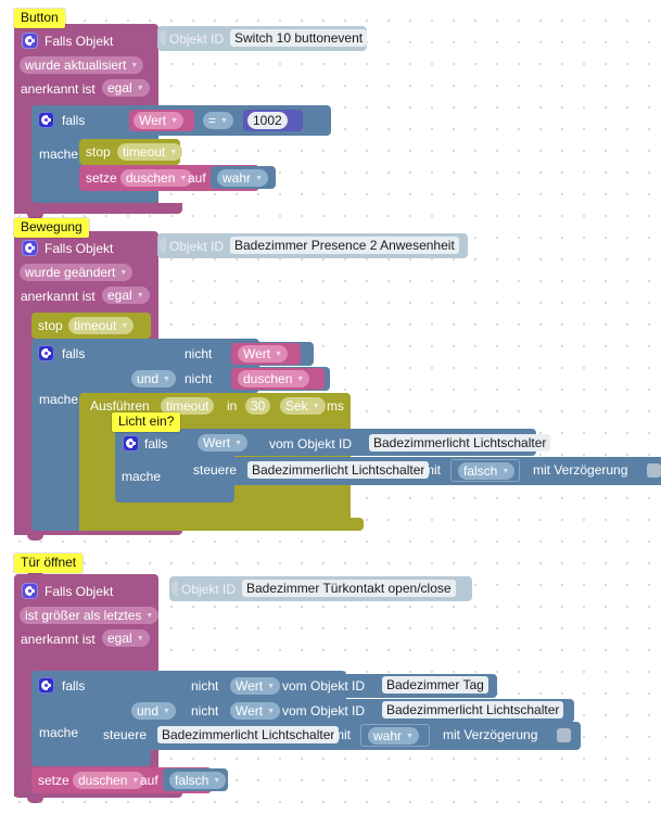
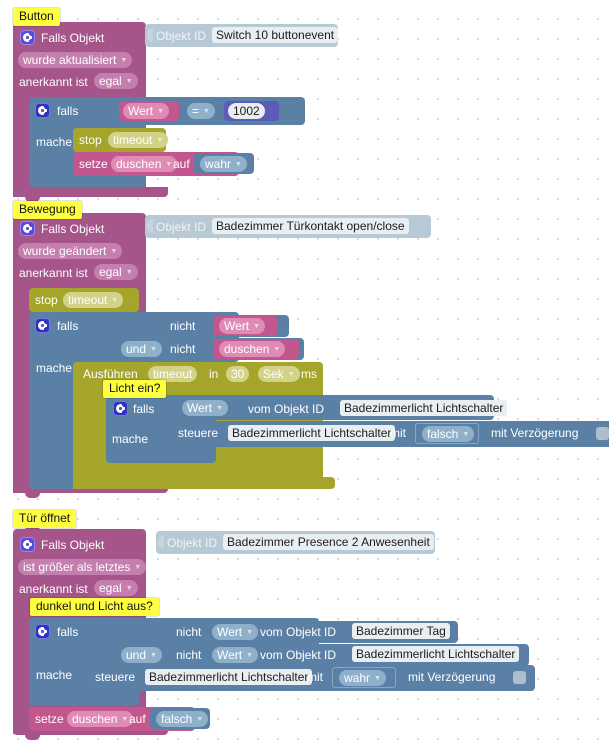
  Falls Objekt
  Objekt ID
  Switch 10 buttonevent
  wurde aktualisiert
  anerkannt ist
  egal
  falls
  mache
  Wert
  =
  1002
  stop
  timeout
  setze
  duschen
  auf
  wahr
  Button
  Falls Objekt
  Objekt ID
- Badezimmer Presence 2 Anwesenheit
+ Badezimmer Türkontakt open/close
  wurde geändert
  anerkannt ist
  egal
  stop
  timeout
  falls
  mache
  nicht
  Wert
  und
  nicht
  duschen
  Ausführen
  timeout
  in
  30
  Sek
  ms
  falls
  mache
  Wert
  vom Objekt ID
  Badezimmerlicht Lichtschalter
  steuere
  Badezimmerlicht Lichtschalter
  mit
  falsch
  mit Verzögerung
  Bewegung
  Licht ein?
  Falls Objekt
  Objekt ID
- Badezimmer Türkontakt open/close
+ Badezimmer Presence 2 Anwesenheit
  ist größer als letztes
  anerkannt ist
  egal
  falls
  mache
  nicht
  Wert
  vom Objekt ID
  Badezimmer Tag
  und
  nicht
  Wert
  vom Objekt ID
  Badezimmerlicht Lichtschalter
  steuere
  Badezimmerlicht Lichtschalter
  mit
  wahr
  mit Verzögerung
  setze
  duschen
  auf
  falsch
  Tür öffnet
+ dunkel und Licht aus?
